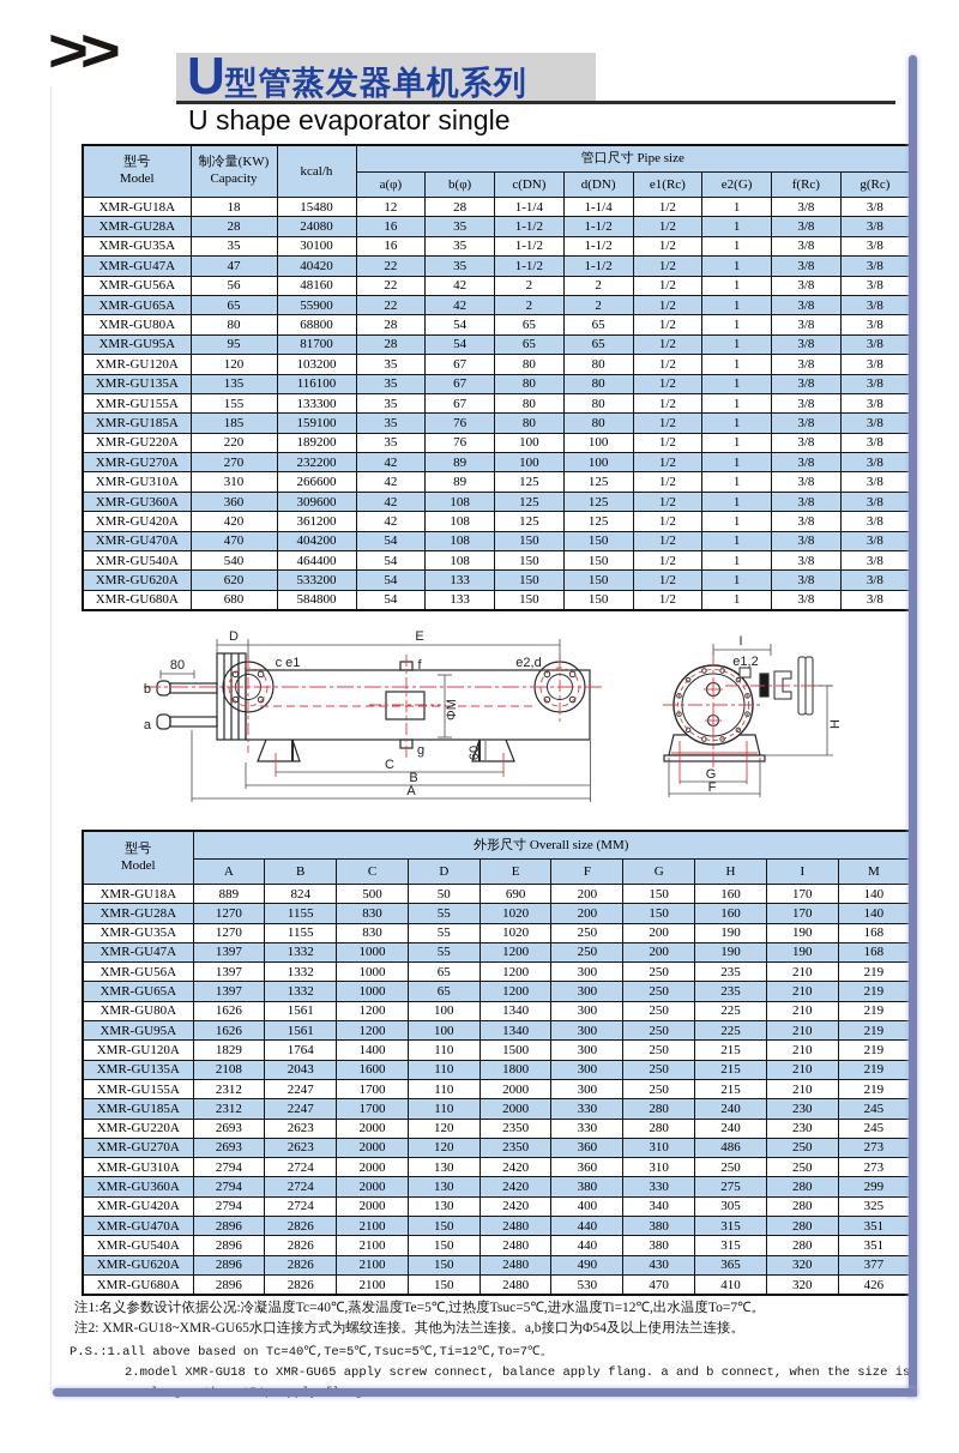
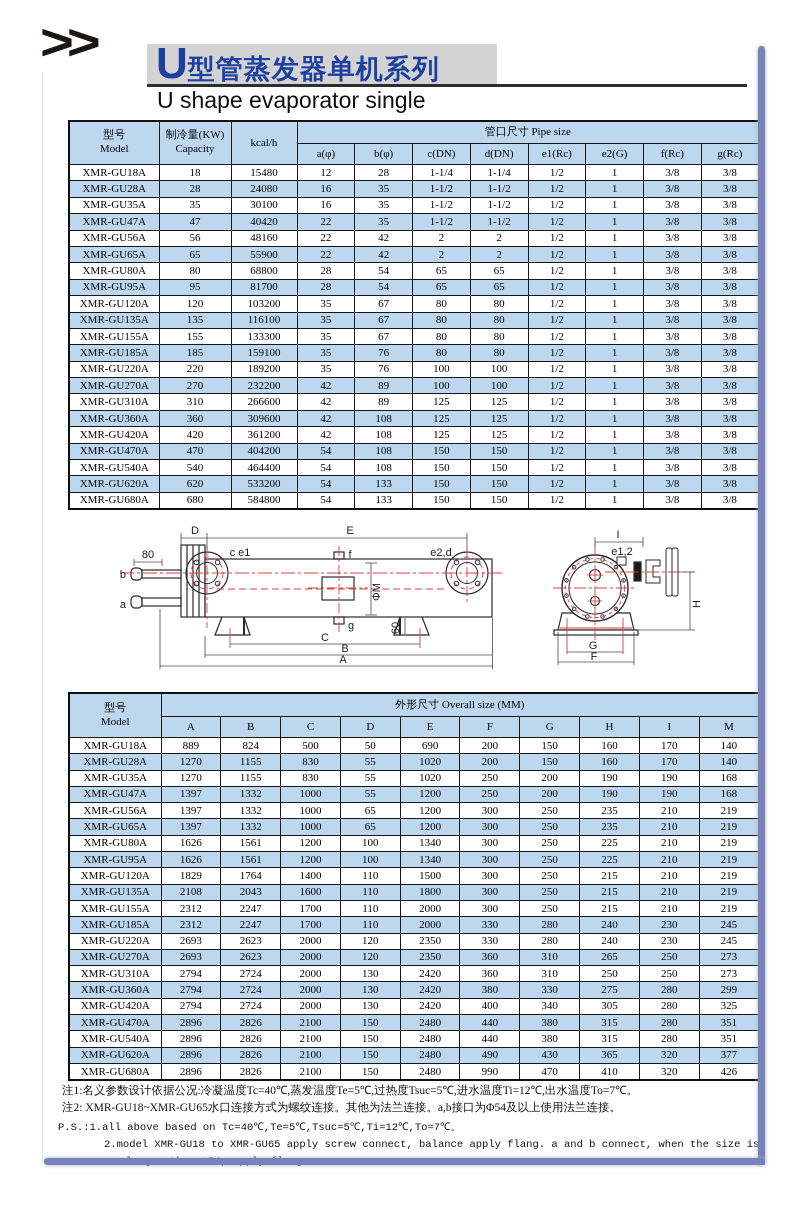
  >>
  U
  型管蒸发器单机系列
  U shape evaporator single
  型号 Model	制冷量(KW) Capacity	kcal/h	管口尺寸 Pipe size
  a(φ)	b(φ)	c(DN)	d(DN)	e1(Rc)	e2(G)	f(Rc)	g(Rc)
  XMR-GU18A	18	15480	12	28	1-1/4	1-1/4	1/2	1	3/8	3/8
  XMR-GU28A	28	24080	16	35	1-1/2	1-1/2	1/2	1	3/8	3/8
  XMR-GU35A	35	30100	16	35	1-1/2	1-1/2	1/2	1	3/8	3/8
  XMR-GU47A	47	40420	22	35	1-1/2	1-1/2	1/2	1	3/8	3/8
  XMR-GU56A	56	48160	22	42	2	2	1/2	1	3/8	3/8
  XMR-GU65A	65	55900	22	42	2	2	1/2	1	3/8	3/8
  XMR-GU80A	80	68800	28	54	65	65	1/2	1	3/8	3/8
  XMR-GU95A	95	81700	28	54	65	65	1/2	1	3/8	3/8
  XMR-GU120A	120	103200	35	67	80	80	1/2	1	3/8	3/8
  XMR-GU135A	135	116100	35	67	80	80	1/2	1	3/8	3/8
  XMR-GU155A	155	133300	35	67	80	80	1/2	1	3/8	3/8
  XMR-GU185A	185	159100	35	76	80	80	1/2	1	3/8	3/8
  XMR-GU220A	220	189200	35	76	100	100	1/2	1	3/8	3/8
  XMR-GU270A	270	232200	42	89	100	100	1/2	1	3/8	3/8
  XMR-GU310A	310	266600	42	89	125	125	1/2	1	3/8	3/8
  XMR-GU360A	360	309600	42	108	125	125	1/2	1	3/8	3/8
  XMR-GU420A	420	361200	42	108	125	125	1/2	1	3/8	3/8
  XMR-GU470A	470	404200	54	108	150	150	1/2	1	3/8	3/8
  XMR-GU540A	540	464400	54	108	150	150	1/2	1	3/8	3/8
  XMR-GU620A	620	533200	54	133	150	150	1/2	1	3/8	3/8
  XMR-GU680A	680	584800	54	133	150	150	1/2	1	3/8	3/8
  D
  E
  80
  c e1
  f
  e2,d
  b
  a
  g
  C
  B
  A
  I
  e1,2
  G
  F
  型号 Model	外形尺寸 Overall size (MM)
  A	B	C	D	E	F	G	H	I	M
  XMR-GU18A	889	824	500	50	690	200	150	160	170	140
  XMR-GU28A	1270	1155	830	55	1020	200	150	160	170	140
  XMR-GU35A	1270	1155	830	55	1020	250	200	190	190	168
  XMR-GU47A	1397	1332	1000	55	1200	250	200	190	190	168
  XMR-GU56A	1397	1332	1000	65	1200	300	250	235	210	219
  XMR-GU65A	1397	1332	1000	65	1200	300	250	235	210	219
  XMR-GU80A	1626	1561	1200	100	1340	300	250	225	210	219
  XMR-GU95A	1626	1561	1200	100	1340	300	250	225	210	219
  XMR-GU120A	1829	1764	1400	110	1500	300	250	215	210	219
  XMR-GU135A	2108	2043	1600	110	1800	300	250	215	210	219
  XMR-GU155A	2312	2247	1700	110	2000	300	250	215	210	219
  XMR-GU185A	2312	2247	1700	110	2000	330	280	240	230	245
  XMR-GU220A	2693	2623	2000	120	2350	330	280	240	230	245
- XMR-GU270A	2693	2623	2000	120	2350	360	310	486	250	273
+ XMR-GU270A	2693	2623	2000	120	2350	360	310	265	250	273
  XMR-GU310A	2794	2724	2000	130	2420	360	310	250	250	273
  XMR-GU360A	2794	2724	2000	130	2420	380	330	275	280	299
  XMR-GU420A	2794	2724	2000	130	2420	400	340	305	280	325
  XMR-GU470A	2896	2826	2100	150	2480	440	380	315	280	351
  XMR-GU540A	2896	2826	2100	150	2480	440	380	315	280	351
  XMR-GU620A	2896	2826	2100	150	2480	490	430	365	320	377
- XMR-GU680A	2896	2826	2100	150	2480	530	470	410	320	426
+ XMR-GU680A	2896	2826	2100	150	2480	990	470	410	320	426
  注1:名义参数设计依据公况:冷凝温度Tc=40℃,蒸发温度Te=5℃,过热度Tsuc=5℃,进水温度Ti=12℃,出水温度To=7℃。
  注2: XMR-GU18~XMR-GU65水口连接方式为螺纹连接。其他为法兰连接。a,b接口为Φ54及以上使用法兰连接。
  P.S.:1.all above based on Tc=40℃,Te=5℃,Tsuc=5℃,Ti=12℃,To=7℃。
  2.model XMR-GU18 to XMR-GU65 apply screw connect, balance apply flang. a and b connect, when the size is
